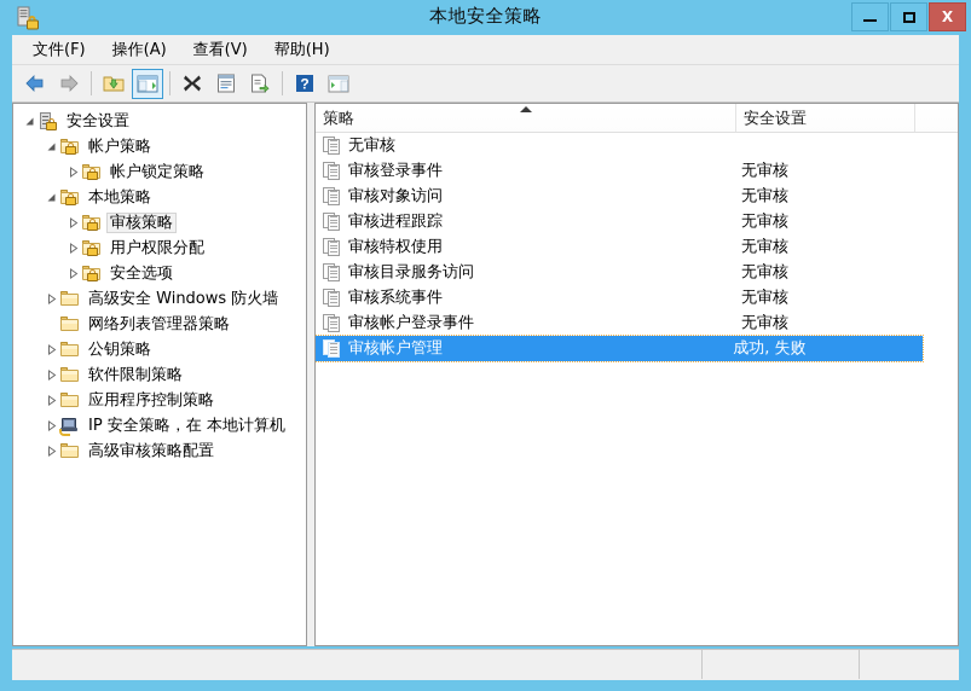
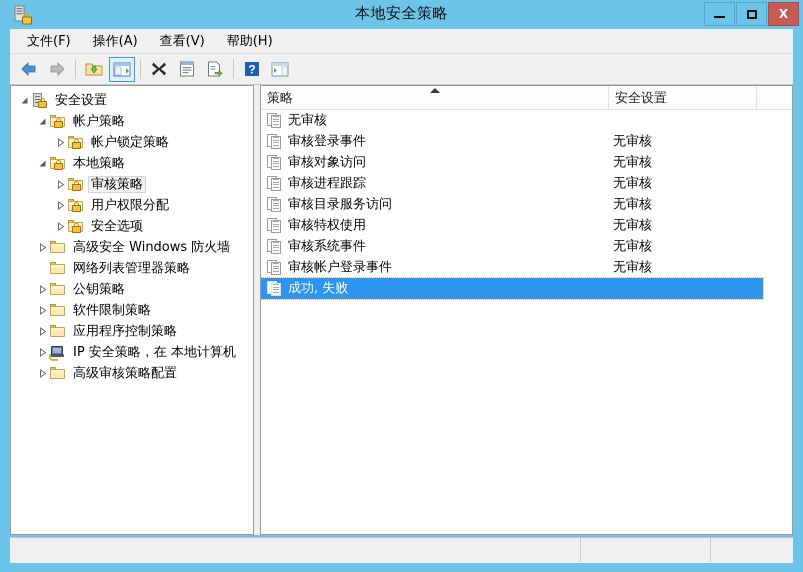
  本地安全策略
  X
  文件(F)
  操作(A)
  查看(V)
  帮助(H)
  ?
  安全设置
  帐户策略
  帐户锁定策略
  本地策略
  审核策略
  用户权限分配
  安全选项
  高级安全 Windows 防火墙
  网络列表管理器策略
  公钥策略
  软件限制策略
  应用程序控制策略
  IP 安全策略，在 本地计算机
  高级审核策略配置
  策略
  安全设置
  无审核
  审核登录事件
  无审核
  审核对象访问
  无审核
  审核进程跟踪
  无审核
- 审核特权使用
+ 审核目录服务访问
  无审核
- 审核目录服务访问
+ 审核特权使用
  无审核
  审核系统事件
  无审核
  审核帐户登录事件
  无审核
- 审核帐户管理
  成功, 失败
